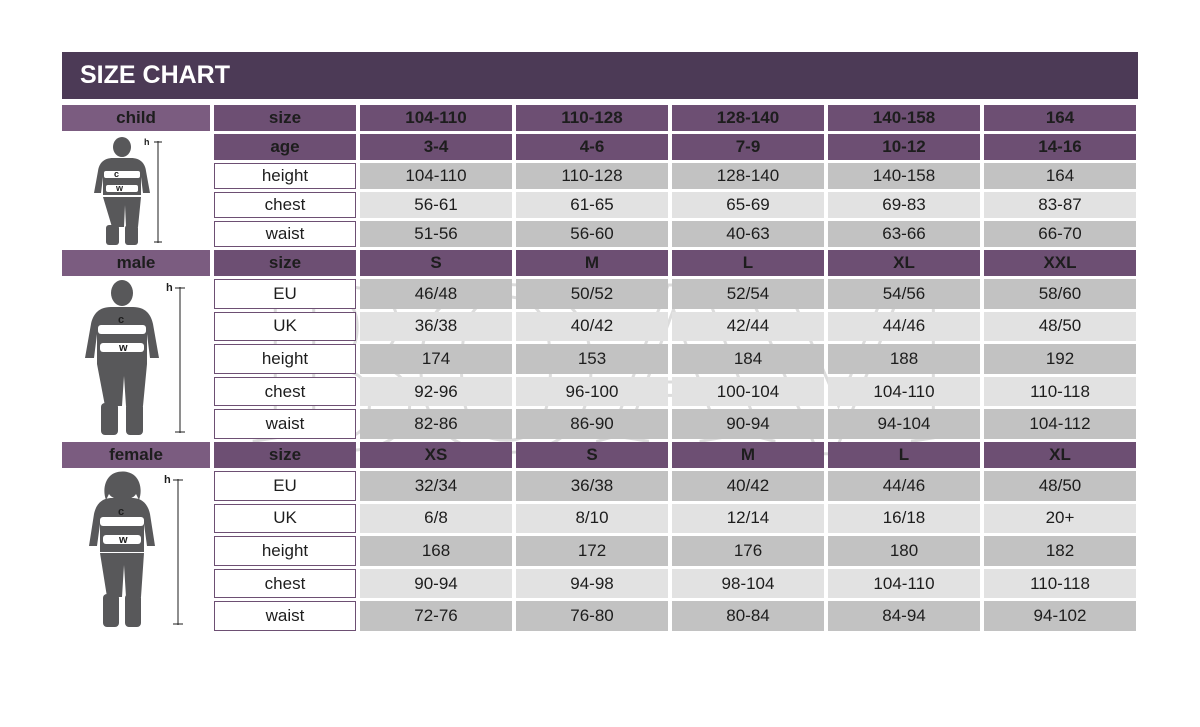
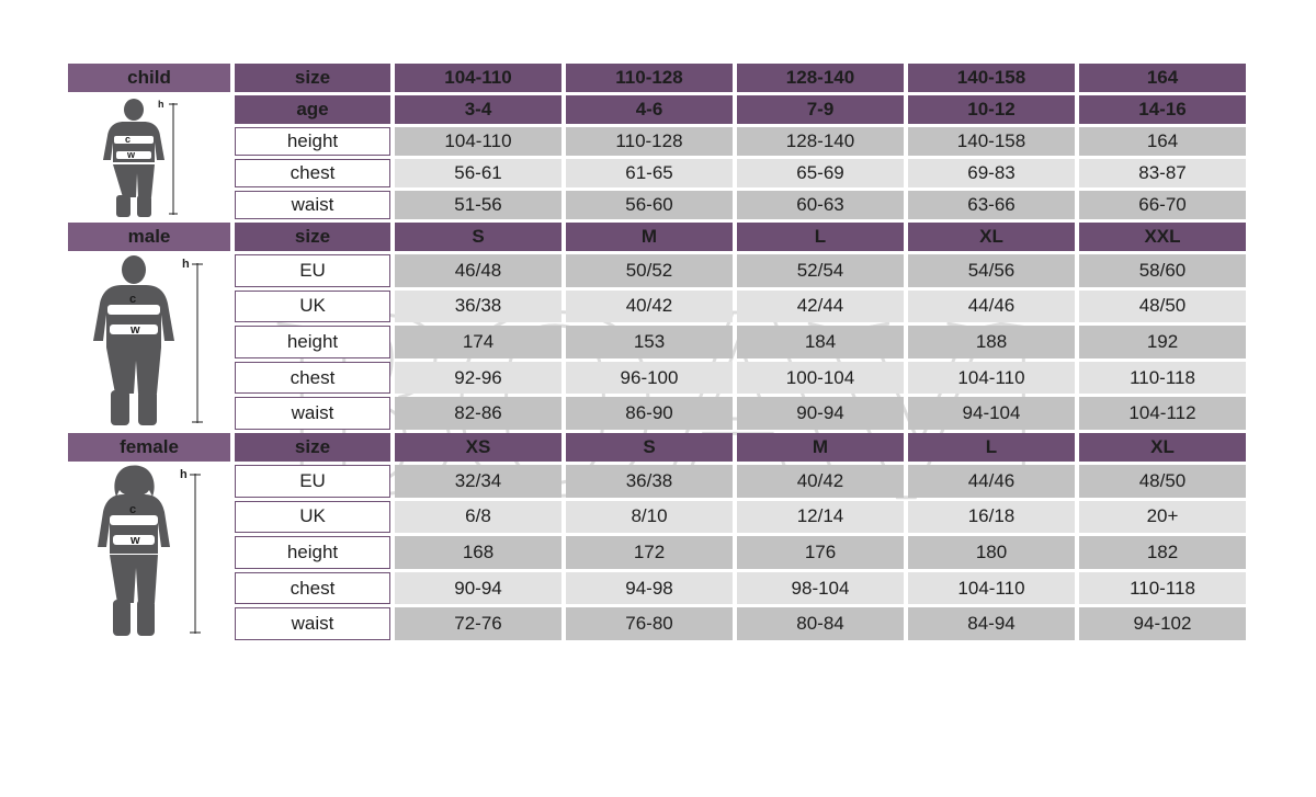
- SIZE CHART
  child	size	104-110	110-128	128-140	140-158	164
  c w h	age	3-4	4-6	7-9	10-12	14-16
  height	104-110	110-128	128-140	140-158	164
  chest	56-61	61-65	65-69	69-83	83-87
- waist	51-56	56-60	40-63	63-66	66-70
+ waist	51-56	56-60	60-63	63-66	66-70
  male	size	S	M	L	XL	XXL
  c w h	EU	46/48	50/52	52/54	54/56	58/60
  UK	36/38	40/42	42/44	44/46	48/50
  height	174	153	184	188	192
  chest	92-96	96-100	100-104	104-110	110-118
  waist	82-86	86-90	90-94	94-104	104-112
  female	size	XS	S	M	L	XL
  c w h	EU	32/34	36/38	40/42	44/46	48/50
  UK	6/8	8/10	12/14	16/18	20+
  height	168	172	176	180	182
  chest	90-94	94-98	98-104	104-110	110-118
  waist	72-76	76-80	80-84	84-94	94-102
